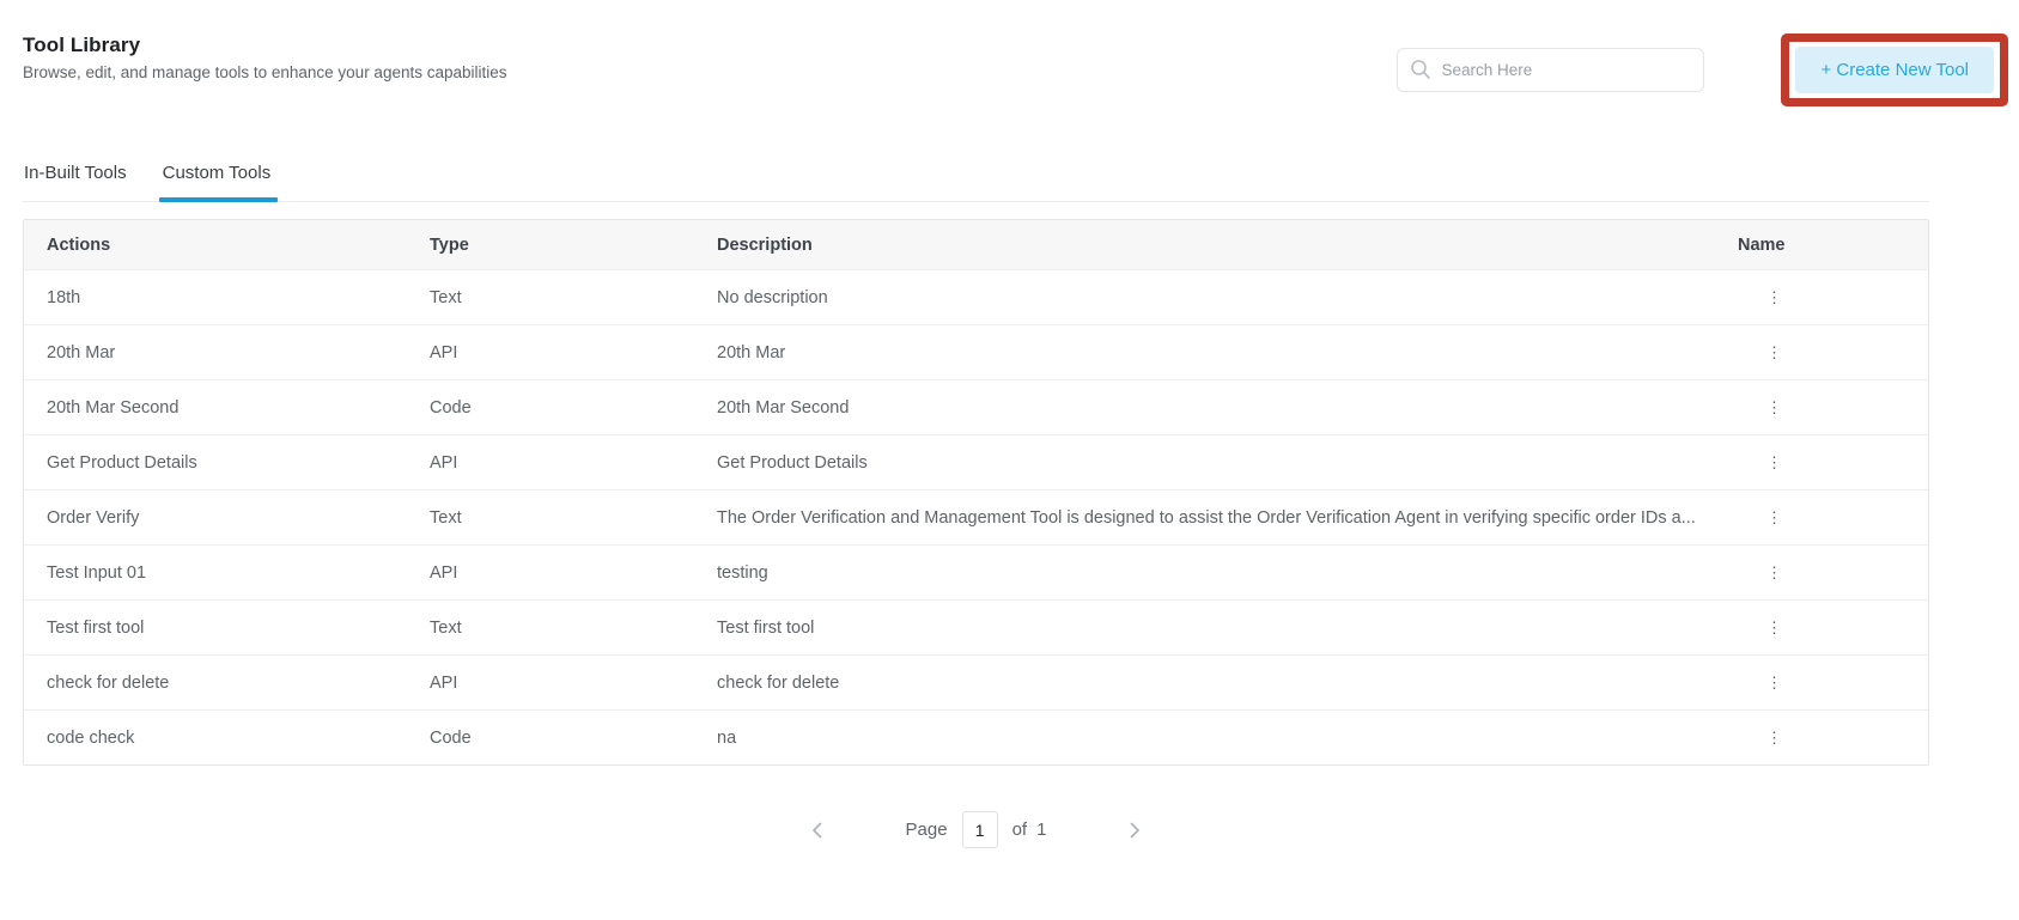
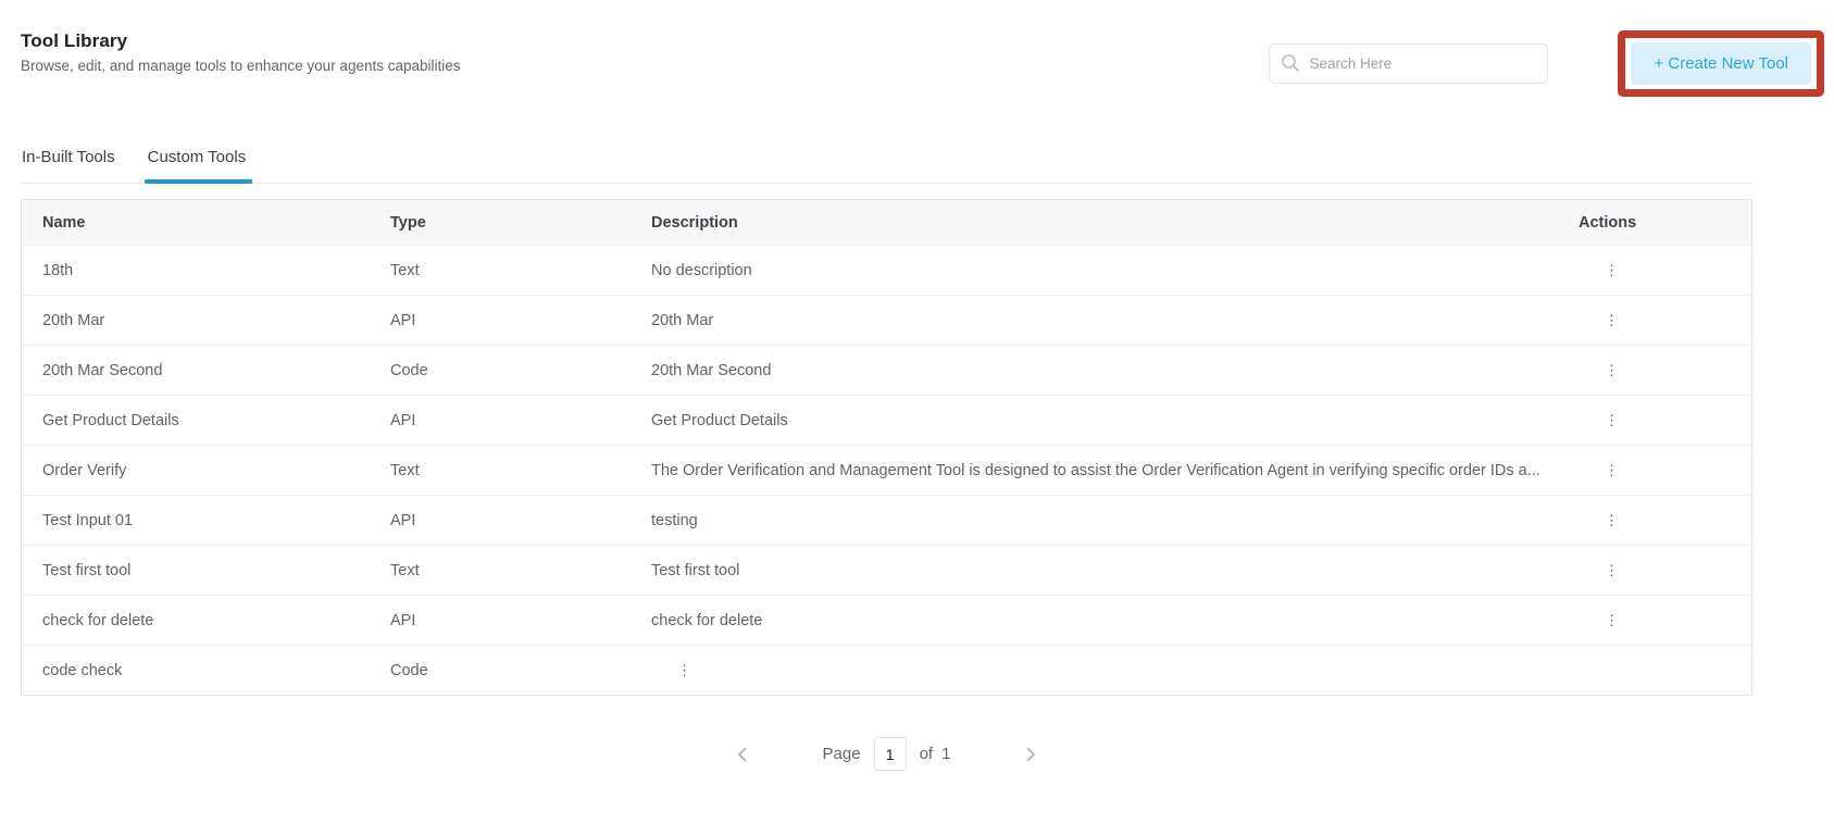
  Tool Library
  Browse, edit, and manage tools to enhance your agents capabilities
  Search Here
  + Create New Tool
  In-Built Tools
  Custom Tools
- Actions
+ Name
  Type
  Description
- Name
+ Actions
  18th
  Text
  No description
  ⋮
  20th Mar
  API
  20th Mar
  ⋮
  20th Mar Second
  Code
  20th Mar Second
  ⋮
  Get Product Details
  API
  Get Product Details
  ⋮
  Order Verify
  Text
  The Order Verification and Management Tool is designed to assist the Order Verification Agent in verifying specific order IDs a...
  ⋮
  Test Input 01
  API
  testing
  ⋮
  Test first tool
  Text
  Test first tool
  ⋮
  check for delete
  API
  check for delete
  ⋮
  code check
  Code
- na
  ⋮
  Page
  1
  of
  1
